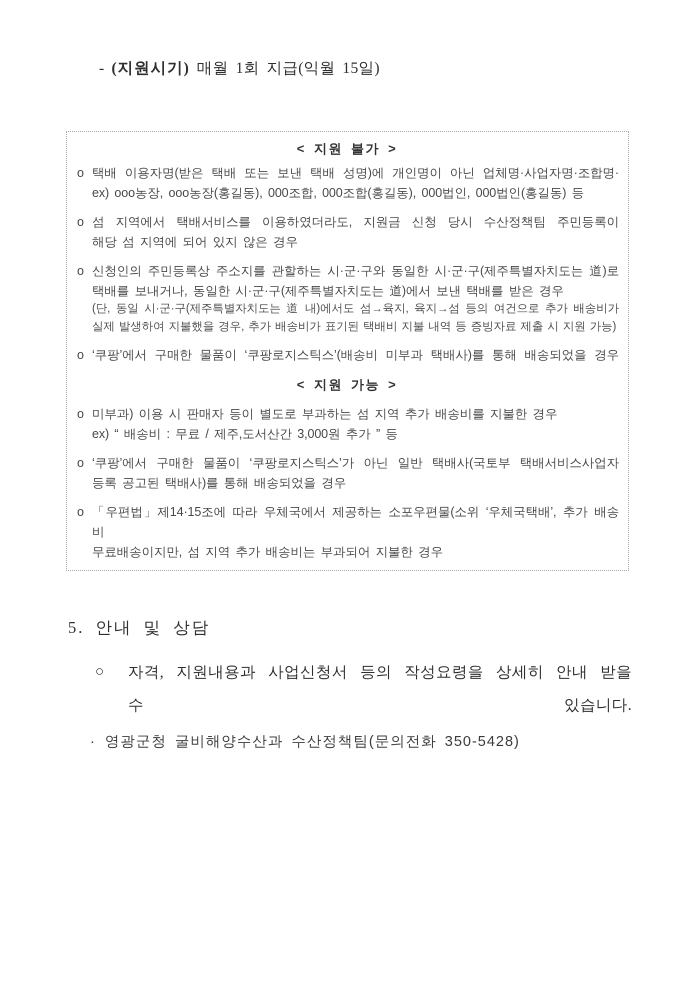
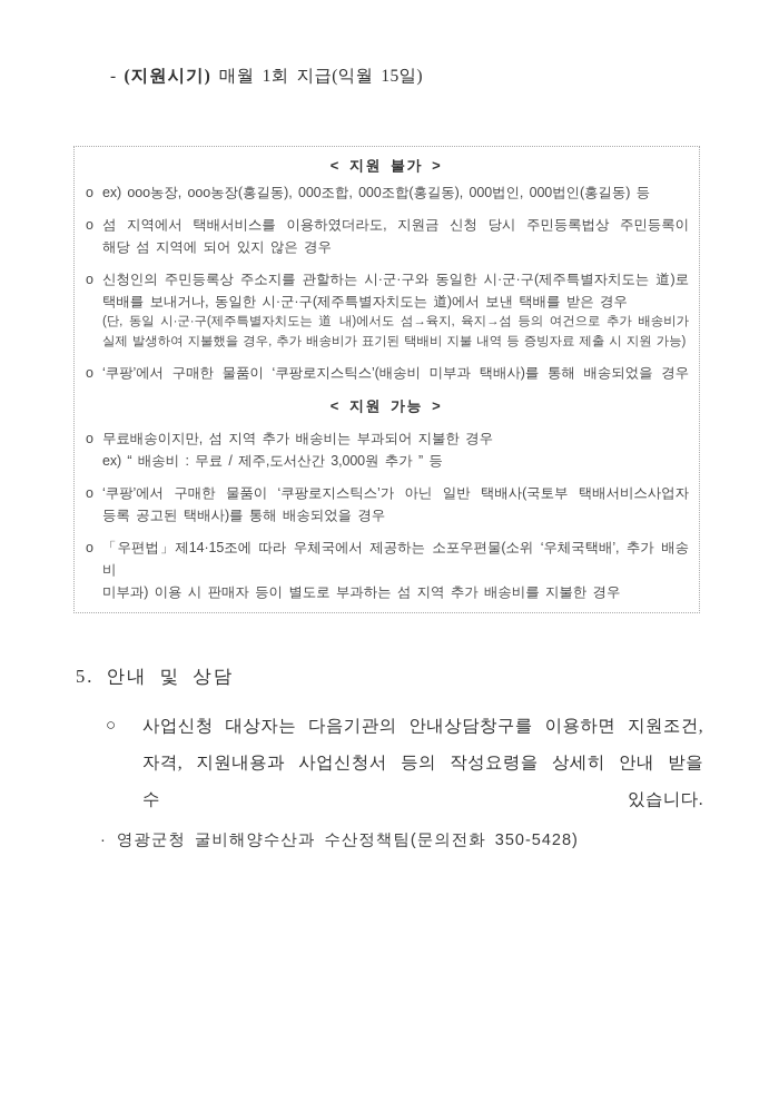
  - (지원시기) 매월 1회 지급(익월 15일)
  < 지원 불가 >
  o
- 택배 이용자명(받은 택배 또는 보낸 택배 성명)에 개인명이 아닌 업체명·사업자명·조합명·
  ex) ooo농장, ooo농장(홍길동), 000조합, 000조합(홍길동), 000법인, 000법인(홍길동) 등
  o
- 섬 지역에서 택배서비스를 이용하였더라도, 지원금 신청 당시 수산정책팀 주민등록이
+ 섬 지역에서 택배서비스를 이용하였더라도, 지원금 신청 당시 주민등록법상 주민등록이
  해당 섬 지역에 되어 있지 않은 경우
  o
  신청인의 주민등록상 주소지를 관할하는 시·군·구와 동일한 시·군·구(제주특별자치도는 道)로
  택배를 보내거나, 동일한 시·군·구(제주특별자치도는 道)에서 보낸 택배를 받은 경우
  (단, 동일 시·군·구(제주특별자치도는 道 내)에서도 섬→육지, 육지→섬 등의 여건으로 추가 배송비가
  실제 발생하여 지불했을 경우, 추가 배송비가 표기된 택배비 지불 내역 등 증빙자료 제출 시 지원 가능)
  o
  ‘쿠팡’에서 구매한 물품이 ‘쿠팡로지스틱스’(배송비 미부과 택배사)를 통해 배송되었을 경우
  < 지원 가능 >
  o
- 미부과) 이용 시 판매자 등이 별도로 부과하는 섬 지역 추가 배송비를 지불한 경우
+ 무료배송이지만, 섬 지역 추가 배송비는 부과되어 지불한 경우
  ex) “ 배송비 : 무료 / 제주,도서산간 3,000원 추가 ” 등
  o
  ‘쿠팡’에서 구매한 물품이 ‘쿠팡로지스틱스’가 아닌 일반 택배사(국토부 택배서비스사업자
  등록 공고된 택배사)를 통해 배송되었을 경우
  o
  「우편법」제14·15조에 따라 우체국에서 제공하는 소포우편물(소위 ‘우체국택배’, 추가 배송비
- 무료배송이지만, 섬 지역 추가 배송비는 부과되어 지불한 경우
+ 미부과) 이용 시 판매자 등이 별도로 부과하는 섬 지역 추가 배송비를 지불한 경우
  5. 안내 및 상담
  ○
+ 사업신청 대상자는 다음기관의 안내상담창구를 이용하면 지원조건,
  자격, 지원내용과 사업신청서 등의 작성요령을 상세히 안내 받을 수 있습니다.
  · 영광군청 굴비해양수산과 수산정책팀(문의전화 350-5428)
